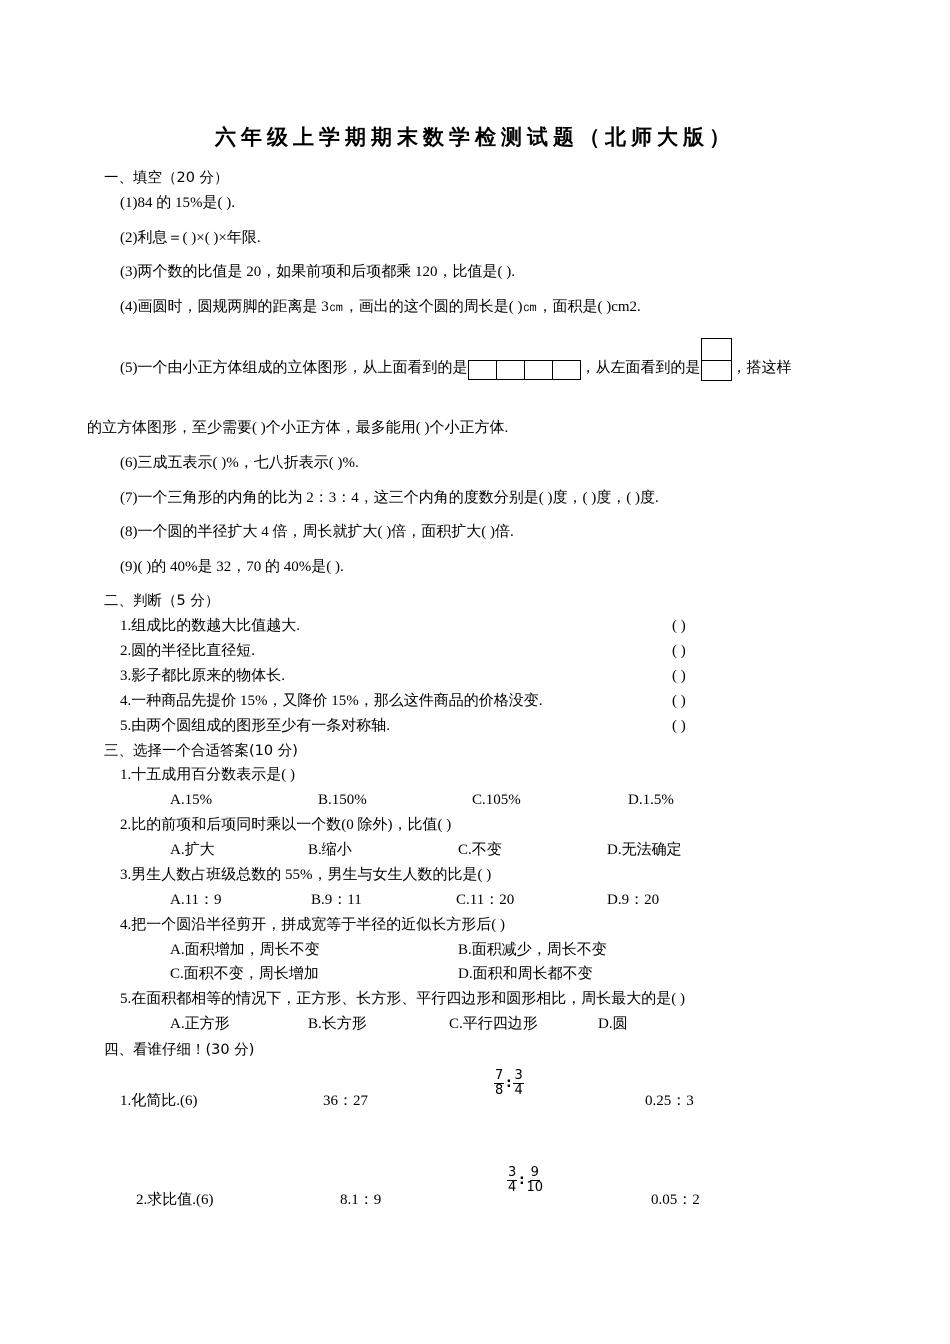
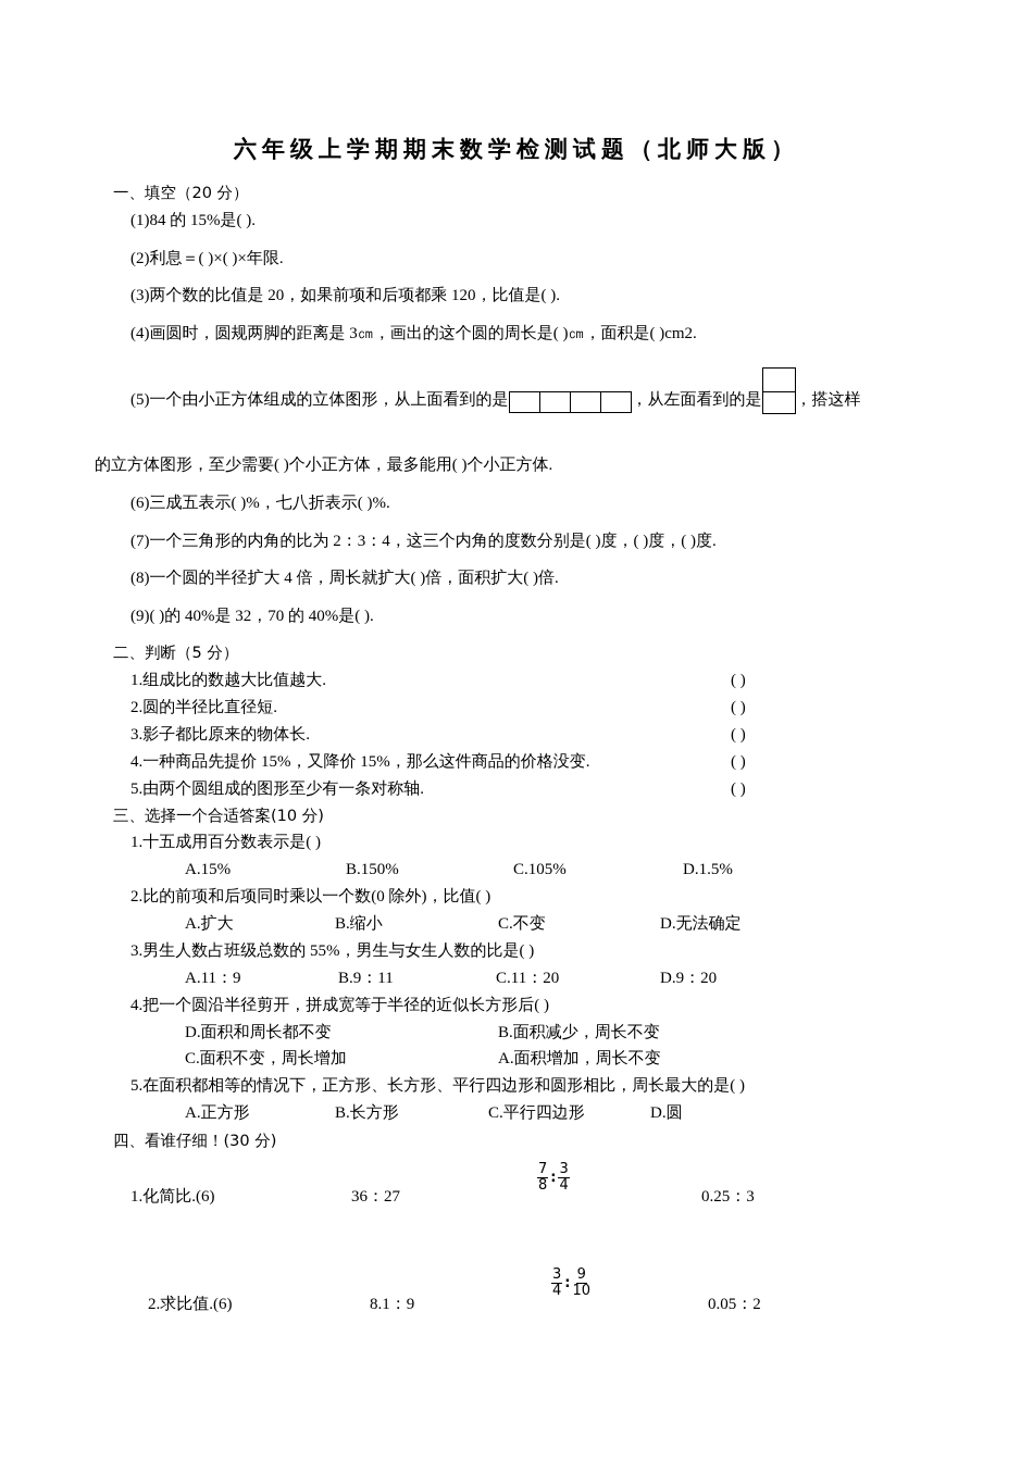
  六年级上学期期末数学检测试题（北师大版）
  一、填空（20 分）
  (1)84 的 15%是( ).
  (2)利息＝( )×( )×年限.
  (3)两个数的比值是 20，如果前项和后项都乘 120，比值是( ).
  (4)画圆时，圆规两脚的距离是 3㎝，画出的这个圆的周长是( )㎝，面积是( )cm2.
  (5)一个由小正方体组成的立体图形，从上面看到的是 ，从左面看到的是 ，搭这样
  的立方体图形，至少需要( )个小正方体，最多能用( )个小正方体.
  (6)三成五表示( )%，七八折表示( )%.
  (7)一个三角形的内角的比为 2：3：4，这三个内角的度数分别是( )度，( )度，( )度.
  (8)一个圆的半径扩大 4 倍，周长就扩大( )倍，面积扩大( )倍.
  (9)( )的 40%是 32，70 的 40%是( ).
  二、判断（5 分）
  1.组成比的数越大比值越大.
  ( )
  2.圆的半径比直径短.
  ( )
  3.影子都比原来的物体长.
  ( )
  4.一种商品先提价 15%，又降价 15%，那么这件商品的价格没变.
  ( )
  5.由两个圆组成的图形至少有一条对称轴.
  ( )
  三、选择一个合适答案(10 分)
  1.十五成用百分数表示是( )
  A.15%
  B.150%
  C.105%
  D.1.5%
  2.比的前项和后项同时乘以一个数(0 除外)，比值( )
  A.扩大
  B.缩小
  C.不变
  D.无法确定
  3.男生人数占班级总数的 55%，男生与女生人数的比是( )
  A.11：9
  B.9：11
  C.11：20
  D.9：20
  4.把一个圆沿半径剪开，拼成宽等于半径的近似长方形后( )
- A.面积增加，周长不变
+ D.面积和周长都不变
  B.面积减少，周长不变
  C.面积不变，周长增加
- D.面积和周长都不变
+ A.面积增加，周长不变
  5.在面积都相等的情况下，正方形、长方形、平行四边形和圆形相比，周长最大的是( )
  A.正方形
  B.长方形
  C.平行四边形
  D.圆
  四、看谁仔细！(30 分)
  1.化简比.(6)
  36：27
  7
  8
  :
  3
  4
  0.25：3
  2.求比值.(6)
  8.1：9
  3
  4
  :
  9
  10
  0.05：2
